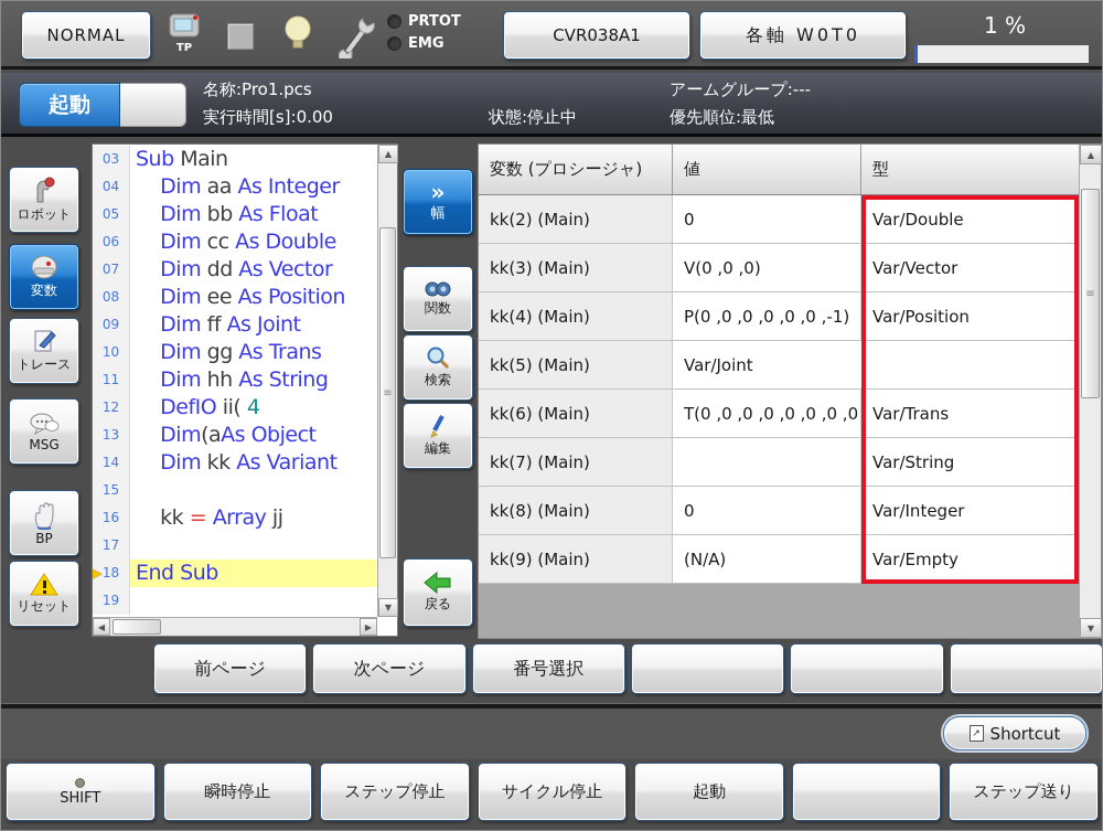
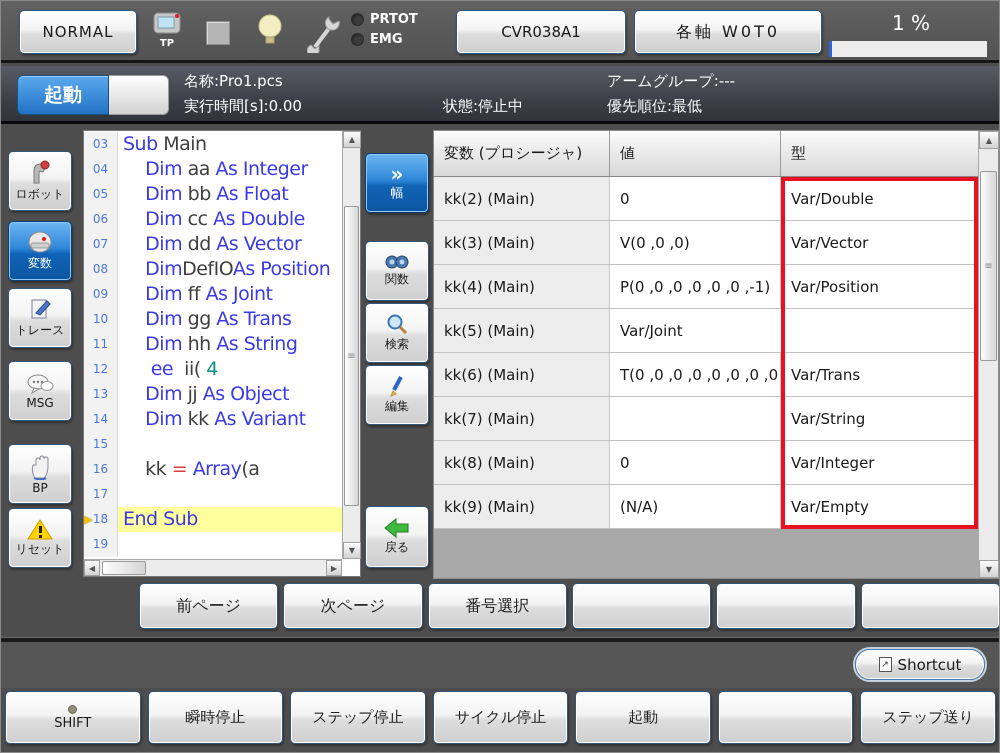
  NORMAL
  TP
  PRTOT
  EMG
  CVR038A1
  各軸 W0T0
  1 %
  起動
  名称:Pro1.pcs
  実行時間[s]:0.00
  状態:停止中
  アームグループ:---
  優先順位:最低
  ロボット
  変数
  トレース
  MSG
  BP
  リセット
  03
  Sub Main
  04
  Dim aa As Integer
  05
  Dim bb As Float
  06
  Dim cc As Double
  07
  Dim dd As Vector
  08
- Dim ee As Position
+ DimDefIOAs Position
  09
  Dim ff As Joint
  10
  Dim gg As Trans
  11
  Dim hh As String
  12
- DefIO ii( 4
+ ee ii( 4
  13
- Dim(aAs Object
+ Dim jj As Object
  14
  Dim kk As Variant
  15
  16
- kk = Array jj
+ kk = Array(a
  17
  ▶
  18
  End Sub
  19
  ▲
  ≡
  ▼
  ◀
  ▶
  »
  幅
  関数
  検索
  編集
  戻る
  変数 (プロシージャ)
  値
  型
  kk(2) (Main)
  0
  Var/Double
  kk(3) (Main)
  V(0 ,0 ,0)
  Var/Vector
  kk(4) (Main)
  P(0 ,0 ,0 ,0 ,0 ,0 ,-1)
  Var/Position
  kk(5) (Main)
  Var/Joint
  kk(6) (Main)
  T(0 ,0 ,0 ,0 ,0 ,0 ,0 ,0
  Var/Trans
  kk(7) (Main)
  Var/String
  kk(8) (Main)
  0
  Var/Integer
  kk(9) (Main)
  (N/A)
  Var/Empty
  ▲
  ≡
  ▼
  前ページ
  次ページ
  番号選択
  ↗
  Shortcut
  SHIFT
  瞬時停止
  ステップ停止
  サイクル停止
  起動
  ステップ送り
